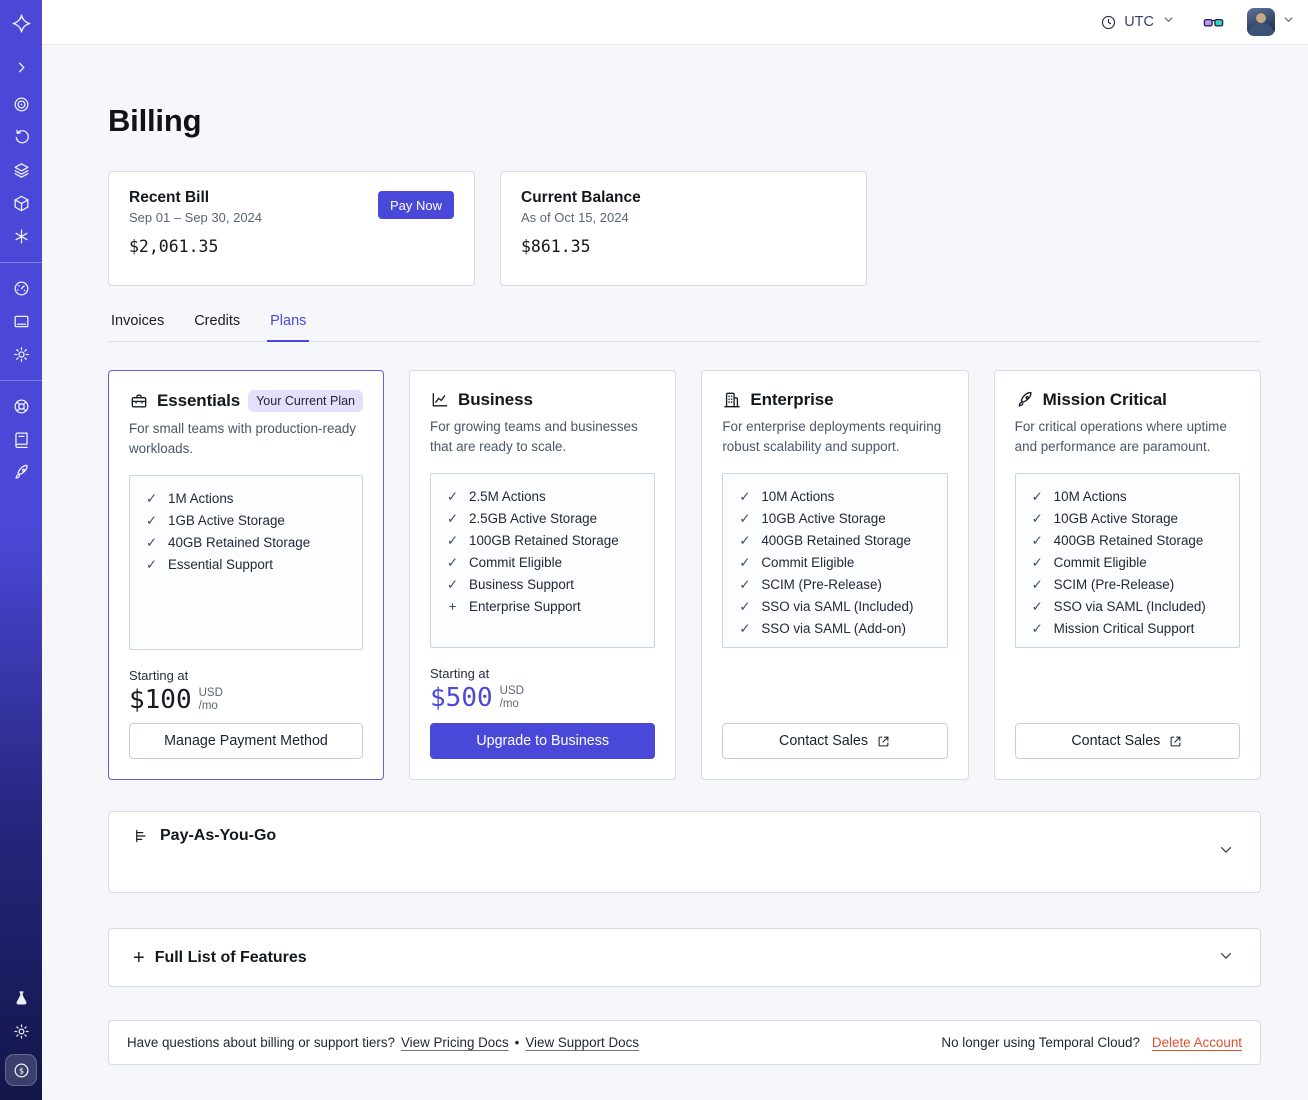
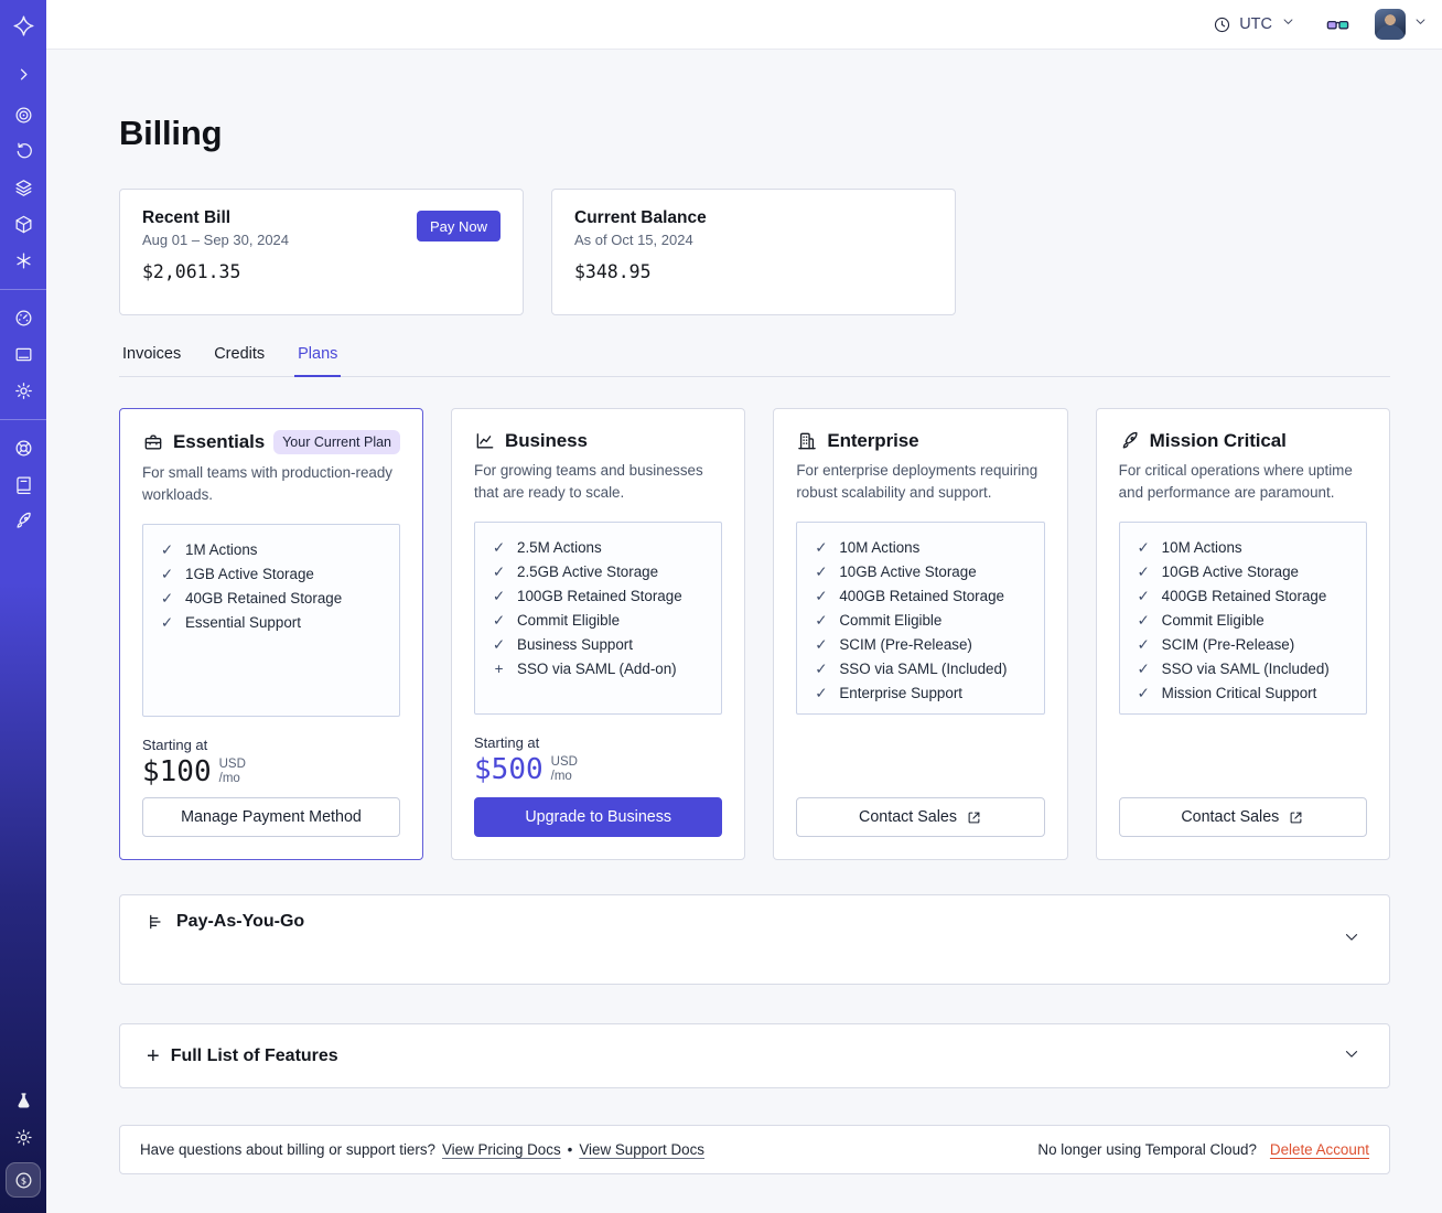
  $
  UTC
  Billing
  Recent Bill
- Sep 01 – Sep 30, 2024
+ Aug 01 – Sep 30, 2024
  $2,061.35
  Pay Now
  Current Balance
  As of Oct 15, 2024
- $861.35
+ $348.95
  Invoices
  Credits
  Plans
  Essentials
  Your Current Plan
  For small teams with production-ready workloads.
  ✓
  1M Actions
  ✓
  1GB Active Storage
  ✓
  40GB Retained Storage
  ✓
  Essential Support
  Starting at
  $100
  USD
  /mo
  Manage Payment Method
  Business
  For growing teams and businesses that are ready to scale.
  ✓
  2.5M Actions
  ✓
  2.5GB Active Storage
  ✓
  100GB Retained Storage
  ✓
  Commit Eligible
  ✓
  Business Support
  +
- Enterprise Support
+ SSO via SAML (Add-on)
  Starting at
  $500
  USD
  /mo
  Upgrade to Business
  Enterprise
  For enterprise deployments requiring robust scalability and support.
  ✓
  10M Actions
  ✓
  10GB Active Storage
  ✓
  400GB Retained Storage
  ✓
  Commit Eligible
  ✓
  SCIM (Pre-Release)
  ✓
  SSO via SAML (Included)
  ✓
- SSO via SAML (Add-on)
+ Enterprise Support
  Contact Sales
  Mission Critical
  For critical operations where uptime and performance are paramount.
  ✓
  10M Actions
  ✓
  10GB Active Storage
  ✓
  400GB Retained Storage
  ✓
  Commit Eligible
  ✓
  SCIM (Pre-Release)
  ✓
  SSO via SAML (Included)
  ✓
  Mission Critical Support
  Contact Sales
  Pay-As-You-Go
  +
  Full List of Features
  Have questions about billing or support tiers?
  View Pricing Docs
  •
  View Support Docs
  No longer using Temporal Cloud?
  Delete Account
